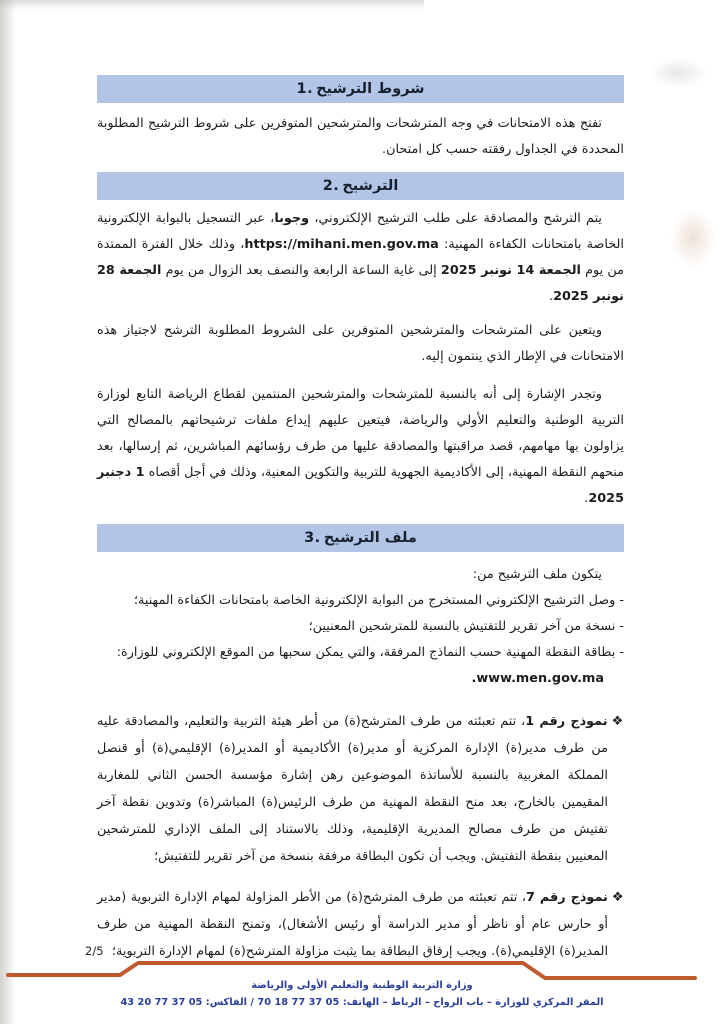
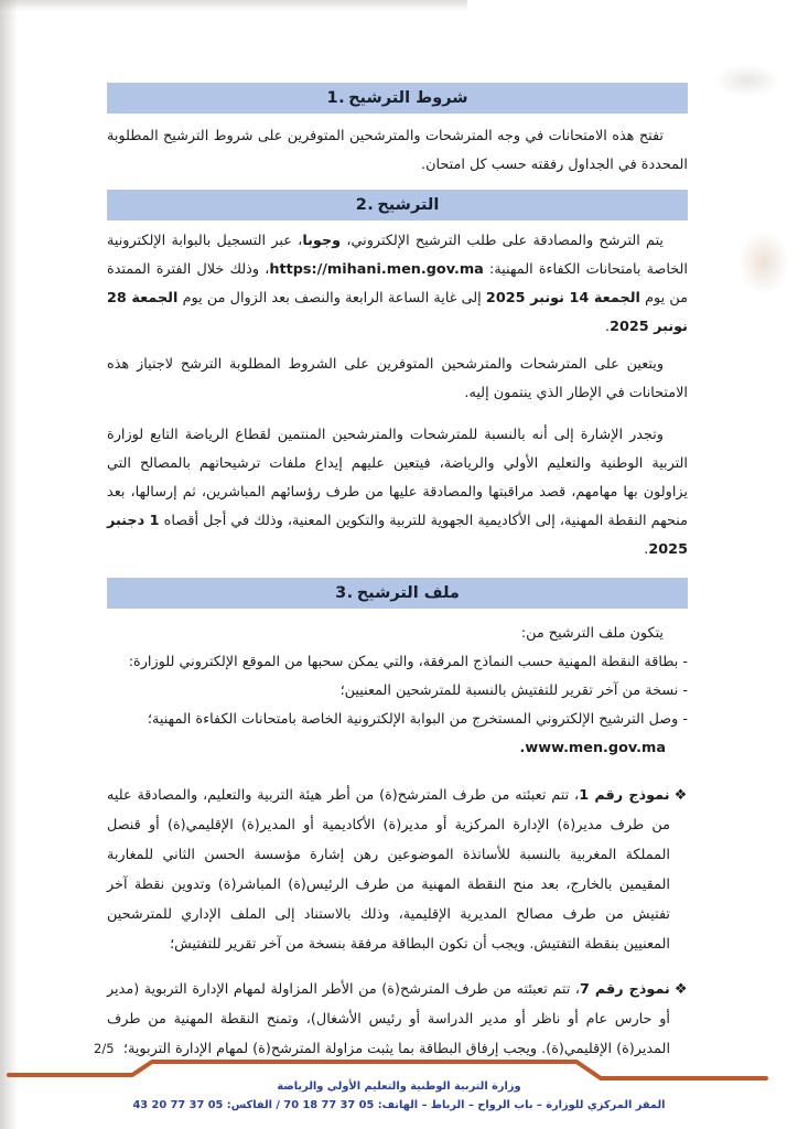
  1.
  شروط الترشيح
  تفتح هذه الامتحانات في وجه المترشحات والمترشحين المتوفرين على شروط الترشيح المطلوبة المحددة في الجداول رفقته حسب كل امتحان.
  2.
  الترشيح
  يتم الترشح والمصادقة على طلب الترشيح الإلكتروني، وجوبا، عبر التسجيل بالبوابة الإلكترونية الخاصة بامتحانات الكفاءة المهنية: https://mihani.men.gov.ma، وذلك خلال الفترة الممتدة من يوم الجمعة 14 نونبر 2025 إلى غاية الساعة الرابعة والنصف بعد الزوال من يوم الجمعة 28 نونبر 2025.
  ويتعين على المترشحات والمترشحين المتوفرين على الشروط المطلوبة الترشح لاجتياز هذه الامتحانات في الإطار الذي ينتمون إليه.
  وتجدر الإشارة إلى أنه بالنسبة للمترشحات والمترشحين المنتمين لقطاع الرياضة التابع لوزارة التربية الوطنية والتعليم الأولي والرياضة، فيتعين عليهم إيداع ملفات ترشيحاتهم بالمصالح التي يزاولون بها مهامهم، قصد مراقبتها والمصادقة عليها من طرف رؤسائهم المباشرين، ثم إرسالها، بعد منحهم النقطة المهنية، إلى الأكاديمية الجهوية للتربية والتكوين المعنية، وذلك في أجل أقصاه 1 دجنبر 2025.
  3.
  ملف الترشيح
  يتكون ملف الترشيح من:
- - وصل الترشيح الإلكتروني المستخرج من البوابة الإلكترونية الخاصة بامتحانات الكفاءة المهنية؛
+ - بطاقة النقطة المهنية حسب النماذج المرفقة، والتي يمكن سحبها من الموقع الإلكتروني للوزارة:
  - نسخة من آخر تقرير للتفتيش بالنسبة للمترشحين المعنيين؛
- - بطاقة النقطة المهنية حسب النماذج المرفقة، والتي يمكن سحبها من الموقع الإلكتروني للوزارة:
+ - وصل الترشيح الإلكتروني المستخرج من البوابة الإلكترونية الخاصة بامتحانات الكفاءة المهنية؛
  www.men.gov.ma.
  ❖نموذج رقم 1، تتم تعبئته من طرف المترشح(ة) من أطر هيئة التربية والتعليم، والمصادقة عليه من طرف مدير(ة) الإدارة المركزية أو مدير(ة) الأكاديمية أو المدير(ة) الإقليمي(ة) أو قنصل المملكة المغربية بالنسبة للأساتذة الموضوعين رهن إشارة مؤسسة الحسن الثاني للمغاربة المقيمين بالخارج، بعد منح النقطة المهنية من طرف الرئيس(ة) المباشر(ة) وتدوين نقطة آخر تفتيش من طرف مصالح المديرية الإقليمية، وذلك بالاستناد إلى الملف الإداري للمترشحين المعنيين بنقطة التفتيش. ويجب أن تكون البطاقة مرفقة بنسخة من آخر تقرير للتفتيش؛
  ❖نموذج رقم 7، تتم تعبئته من طرف المترشح(ة) من الأطر المزاولة لمهام الإدارة التربوية (مدير أو حارس عام أو ناظر أو مدير الدراسة أو رئيس الأشغال)، وتمنح النقطة المهنية من طرف المدير(ة) الإقليمي(ة). ويجب إرفاق البطاقة بما يثبت مزاولة المترشح(ة) لمهام الإدارة التربوية؛
  2/5
  وزارة التربية الوطنية والتعليم الأولي والرياضة
  المقر المركزي للوزارة – باب الرواح – الرباط – الهاتف: 05 37 77 18 70 / الفاكس: 05 37 77 20 43
